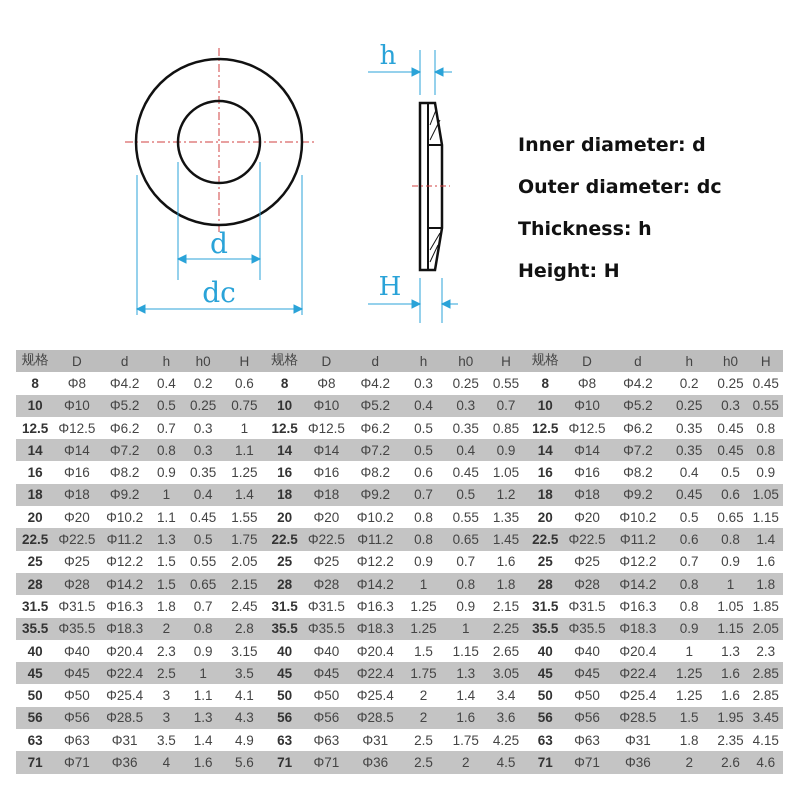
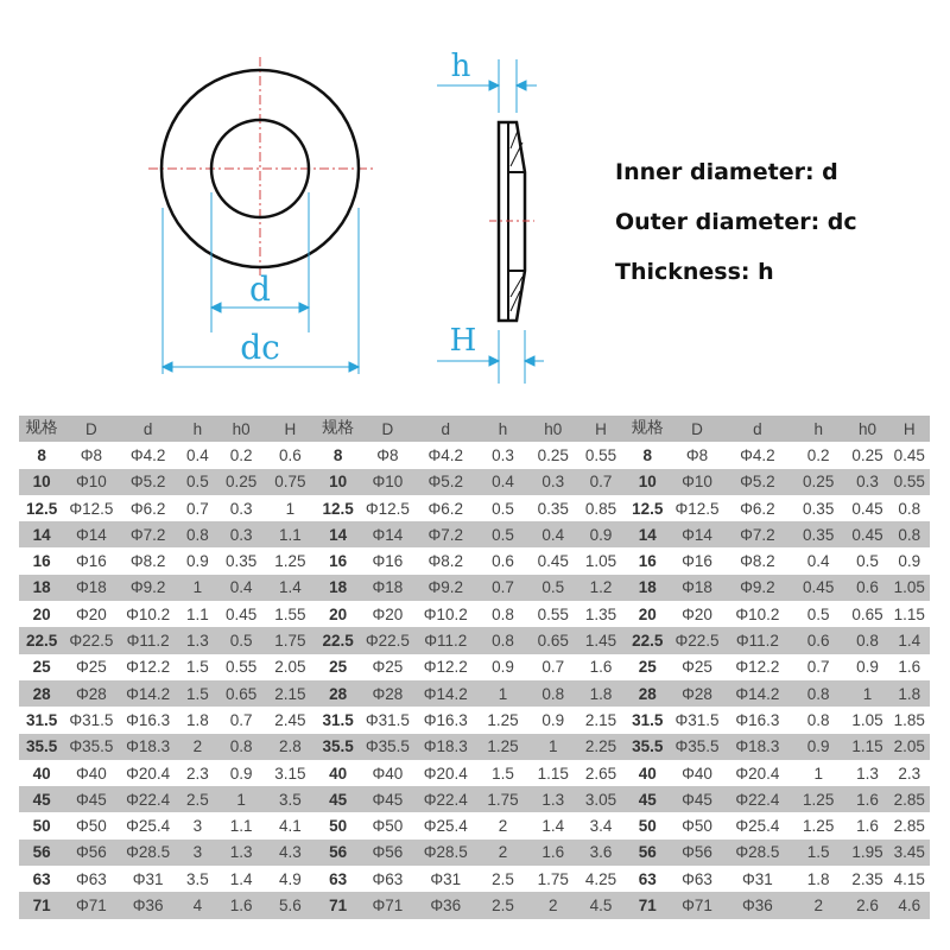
  d
  dc
  h
  H
  Inner diameter: d
  Outer diameter: dc
  Thickness: h
- Height: H
  规格	D	d	h	h0	H	规格	D	d	h	h0	H	规格	D	d	h	h0	H
  8	Φ8	Φ4.2	0.4	0.2	0.6	8	Φ8	Φ4.2	0.3	0.25	0.55	8	Φ8	Φ4.2	0.2	0.25	0.45
  10	Φ10	Φ5.2	0.5	0.25	0.75	10	Φ10	Φ5.2	0.4	0.3	0.7	10	Φ10	Φ5.2	0.25	0.3	0.55
  12.5	Φ12.5	Φ6.2	0.7	0.3	1	12.5	Φ12.5	Φ6.2	0.5	0.35	0.85	12.5	Φ12.5	Φ6.2	0.35	0.45	0.8
  14	Φ14	Φ7.2	0.8	0.3	1.1	14	Φ14	Φ7.2	0.5	0.4	0.9	14	Φ14	Φ7.2	0.35	0.45	0.8
  16	Φ16	Φ8.2	0.9	0.35	1.25	16	Φ16	Φ8.2	0.6	0.45	1.05	16	Φ16	Φ8.2	0.4	0.5	0.9
  18	Φ18	Φ9.2	1	0.4	1.4	18	Φ18	Φ9.2	0.7	0.5	1.2	18	Φ18	Φ9.2	0.45	0.6	1.05
  20	Φ20	Φ10.2	1.1	0.45	1.55	20	Φ20	Φ10.2	0.8	0.55	1.35	20	Φ20	Φ10.2	0.5	0.65	1.15
  22.5	Φ22.5	Φ11.2	1.3	0.5	1.75	22.5	Φ22.5	Φ11.2	0.8	0.65	1.45	22.5	Φ22.5	Φ11.2	0.6	0.8	1.4
  25	Φ25	Φ12.2	1.5	0.55	2.05	25	Φ25	Φ12.2	0.9	0.7	1.6	25	Φ25	Φ12.2	0.7	0.9	1.6
  28	Φ28	Φ14.2	1.5	0.65	2.15	28	Φ28	Φ14.2	1	0.8	1.8	28	Φ28	Φ14.2	0.8	1	1.8
  31.5	Φ31.5	Φ16.3	1.8	0.7	2.45	31.5	Φ31.5	Φ16.3	1.25	0.9	2.15	31.5	Φ31.5	Φ16.3	0.8	1.05	1.85
  35.5	Φ35.5	Φ18.3	2	0.8	2.8	35.5	Φ35.5	Φ18.3	1.25	1	2.25	35.5	Φ35.5	Φ18.3	0.9	1.15	2.05
  40	Φ40	Φ20.4	2.3	0.9	3.15	40	Φ40	Φ20.4	1.5	1.15	2.65	40	Φ40	Φ20.4	1	1.3	2.3
  45	Φ45	Φ22.4	2.5	1	3.5	45	Φ45	Φ22.4	1.75	1.3	3.05	45	Φ45	Φ22.4	1.25	1.6	2.85
  50	Φ50	Φ25.4	3	1.1	4.1	50	Φ50	Φ25.4	2	1.4	3.4	50	Φ50	Φ25.4	1.25	1.6	2.85
  56	Φ56	Φ28.5	3	1.3	4.3	56	Φ56	Φ28.5	2	1.6	3.6	56	Φ56	Φ28.5	1.5	1.95	3.45
  63	Φ63	Φ31	3.5	1.4	4.9	63	Φ63	Φ31	2.5	1.75	4.25	63	Φ63	Φ31	1.8	2.35	4.15
  71	Φ71	Φ36	4	1.6	5.6	71	Φ71	Φ36	2.5	2	4.5	71	Φ71	Φ36	2	2.6	4.6
